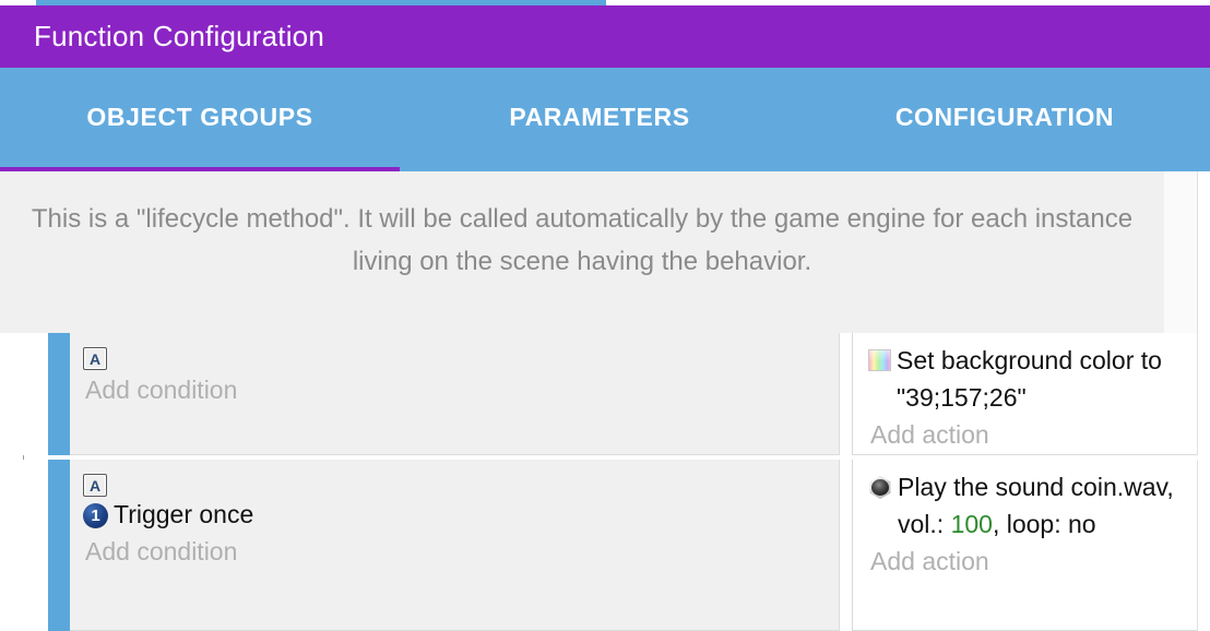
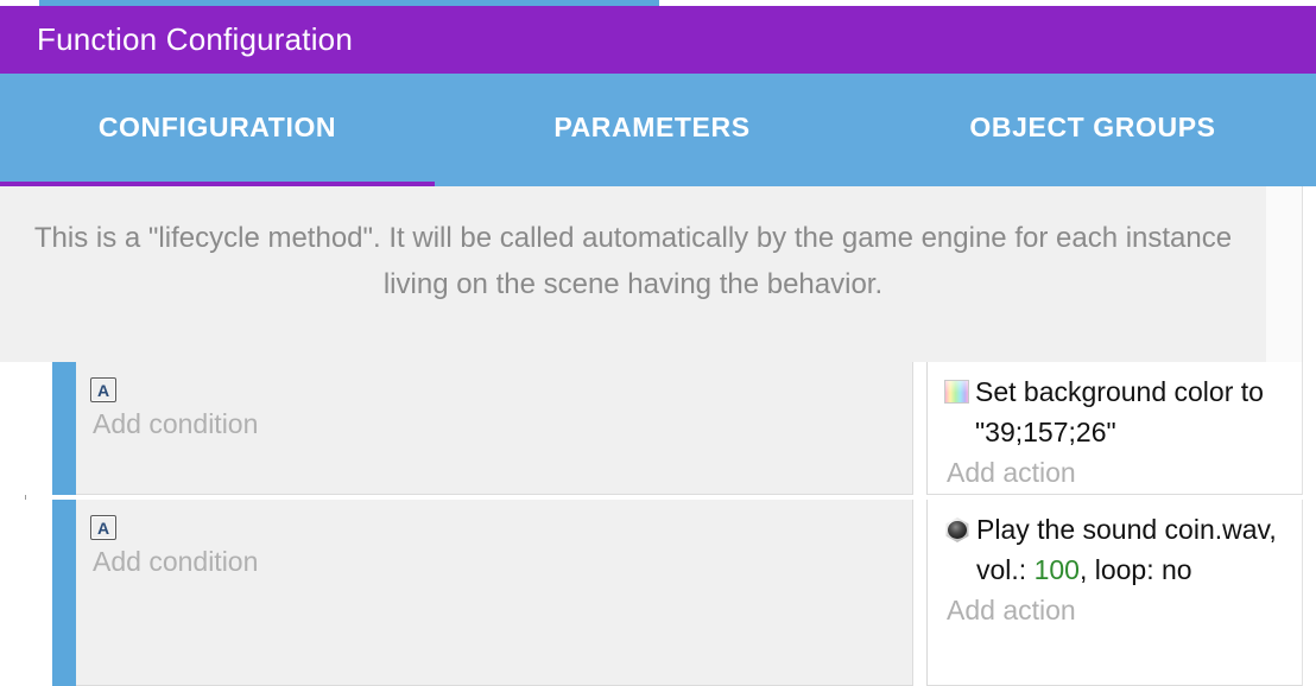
  Function Configuration
- OBJECT GROUPS
+ CONFIGURATION
  PARAMETERS
- CONFIGURATION
+ OBJECT GROUPS
  This is a "lifecycle method". It will be called automatically by the game engine for each instance living on the scene having the behavior.
  A
  Add condition
  Set background color to "39;157;26"
  Add action
  A
- 1
- Trigger once
  Add condition
  Play the sound coin.wav, vol.: 100, loop: no
  Add action
